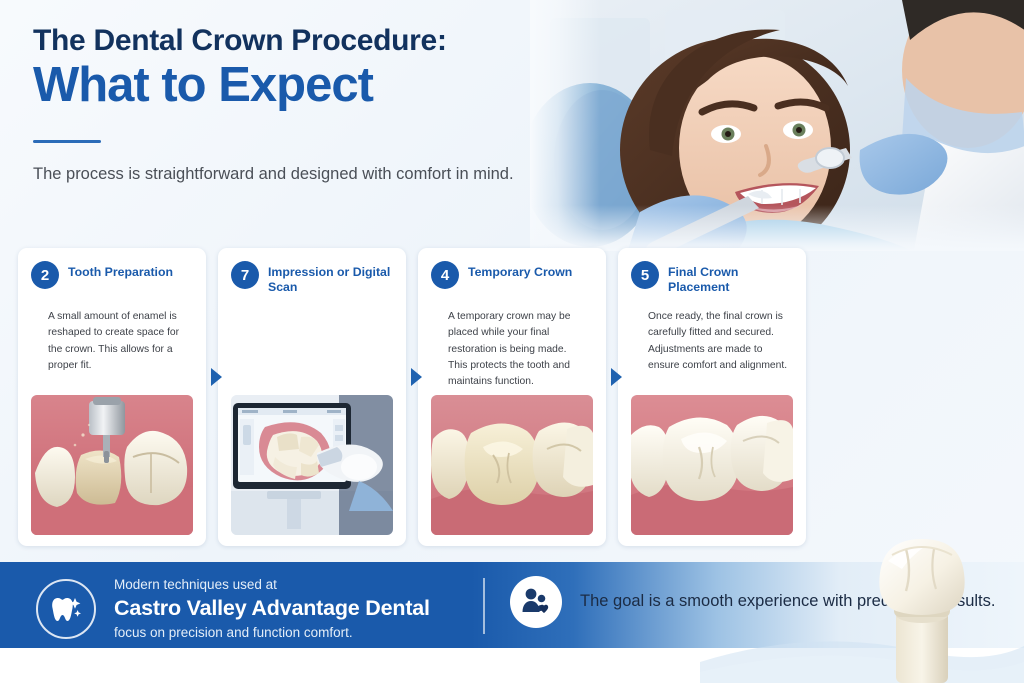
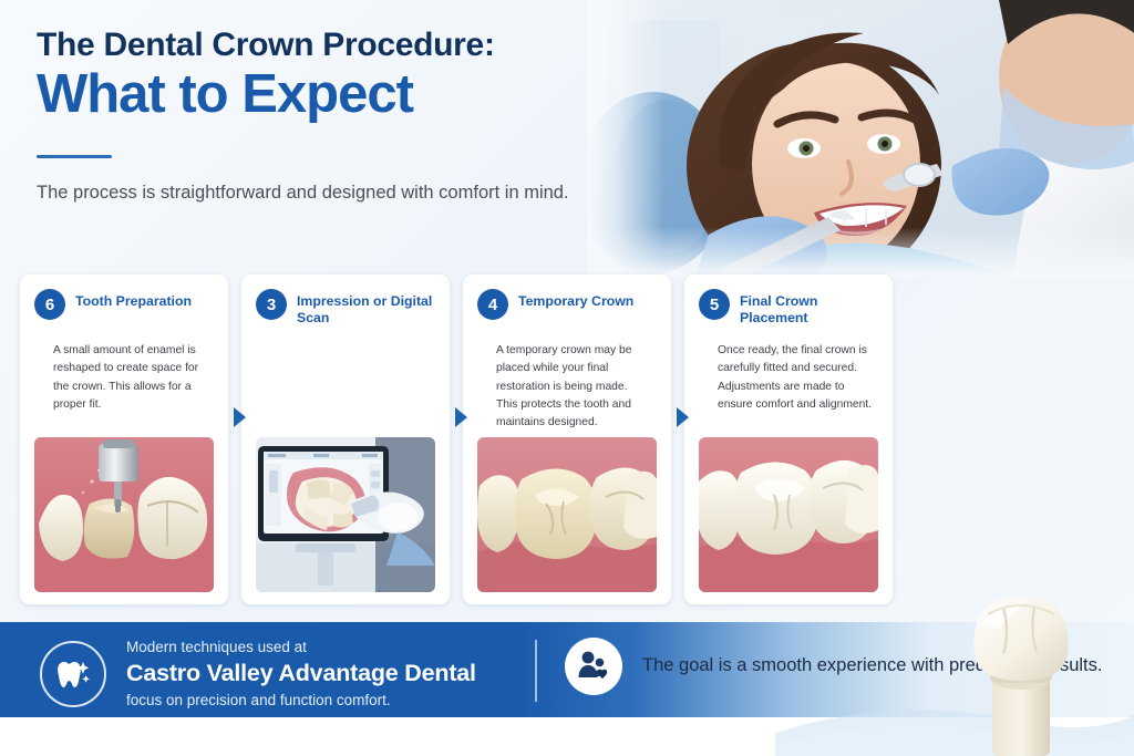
  The Dental Crown Procedure:
  What to Expect
  The process is straightforward and designed with comfort in mind.
- 2
+ 6
  Tooth Preparation
  A small amount of enamel is reshaped to create space for the crown. This allows for a proper fit.
- 7
+ 3
  Impression or Digital Scan
  4
  Temporary Crown
- A temporary crown may be placed while your final restoration is being made. This protects the tooth and maintains function.
+ A temporary crown may be placed while your final restoration is being made. This protects the tooth and maintains designed.
  5
  Final Crown Placement
  Once ready, the final crown is carefully fitted and secured. Adjustments are made to ensure comfort and alignment.
  Modern techniques used at
  Castro Valley Advantage Dental
  focus on precision and function comfort.
  The goal is a smooth experience with presults.
